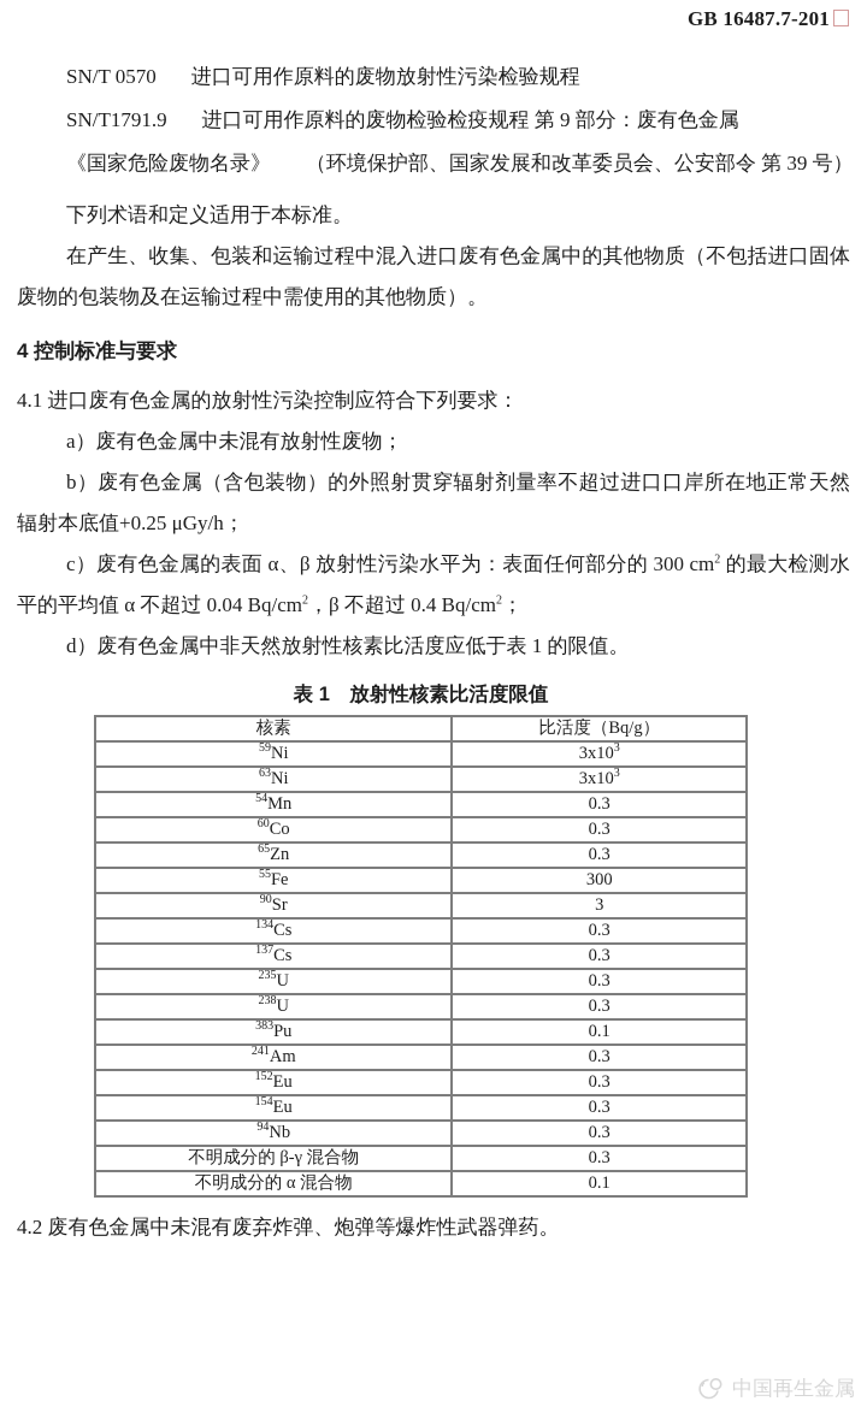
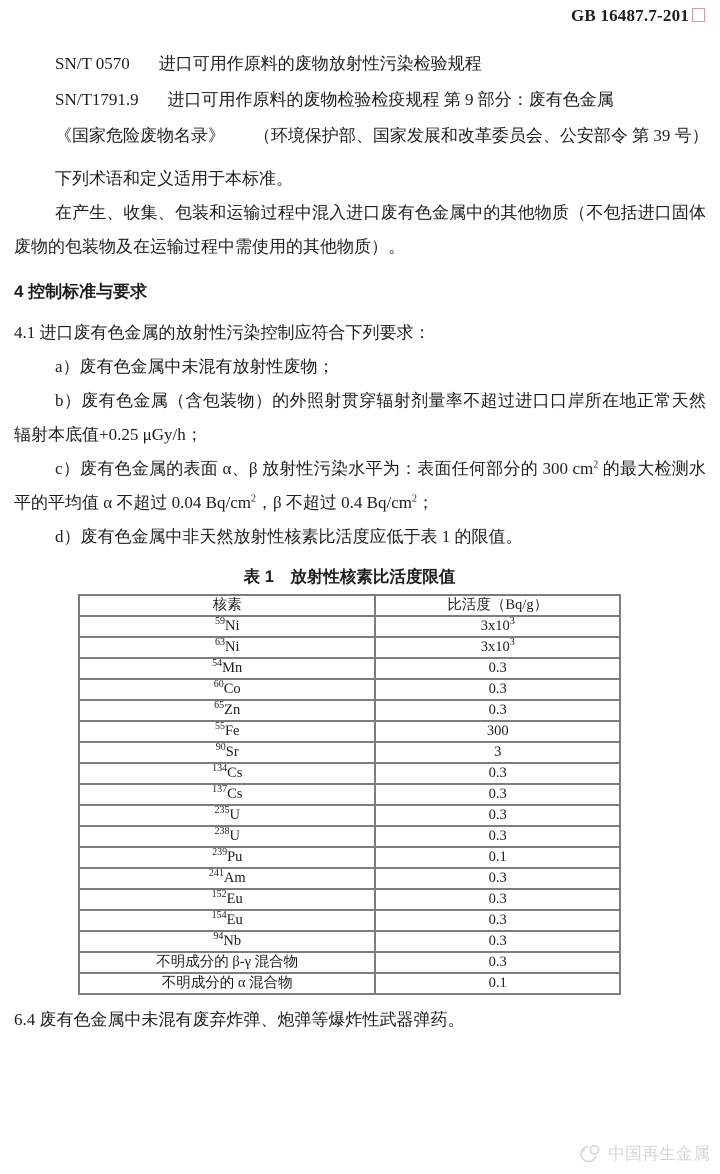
  GB 16487.7-201
  SN/T 0570 进口可用作原料的废物放射性污染检验规程
  SN/T1791.9 进口可用作原料的废物检验检疫规程 第 9 部分：废有色金属
  《国家危险废物名录》 （环境保护部、国家发展和改革委员会、公安部令 第 39 号）
  下列术语和定义适用于本标准。
  在产生、收集、包装和运输过程中混入进口废有色金属中的其他物质（不包括进口固体废物的包装物及在运输过程中需使用的其他物质）。
  4 控制标准与要求
  4.1 进口废有色金属的放射性污染控制应符合下列要求：
  a）废有色金属中未混有放射性废物；
  b）废有色金属（含包装物）的外照射贯穿辐射剂量率不超过进口口岸所在地正常天然辐射本底值+0.25 μGy/h；
  c）废有色金属的表面 α、β 放射性污染水平为：表面任何部分的 300 cm2 的最大检测水平的平均值 α 不超过 0.04 Bq/cm2，β 不超过 0.4 Bq/cm2；
  d）废有色金属中非天然放射性核素比活度应低于表 1 的限值。
  表 1 放射性核素比活度限值
  核素	比活度（Bq/g）
  59Ni	3x103
  63Ni	3x103
  54Mn	0.3
  60Co	0.3
  65Zn	0.3
  55Fe	300
  90Sr	3
  134Cs	0.3
  137Cs	0.3
  235U	0.3
  238U	0.3
- 383Pu	0.1
+ 239Pu	0.1
  241Am	0.3
  152Eu	0.3
  154Eu	0.3
  94Nb	0.3
  不明成分的 β-γ 混合物	0.3
  不明成分的 α 混合物	0.1
- 4.2 废有色金属中未混有废弃炸弹、炮弹等爆炸性武器弹药。
+ 6.4 废有色金属中未混有废弃炸弹、炮弹等爆炸性武器弹药。
  中国再生金属
